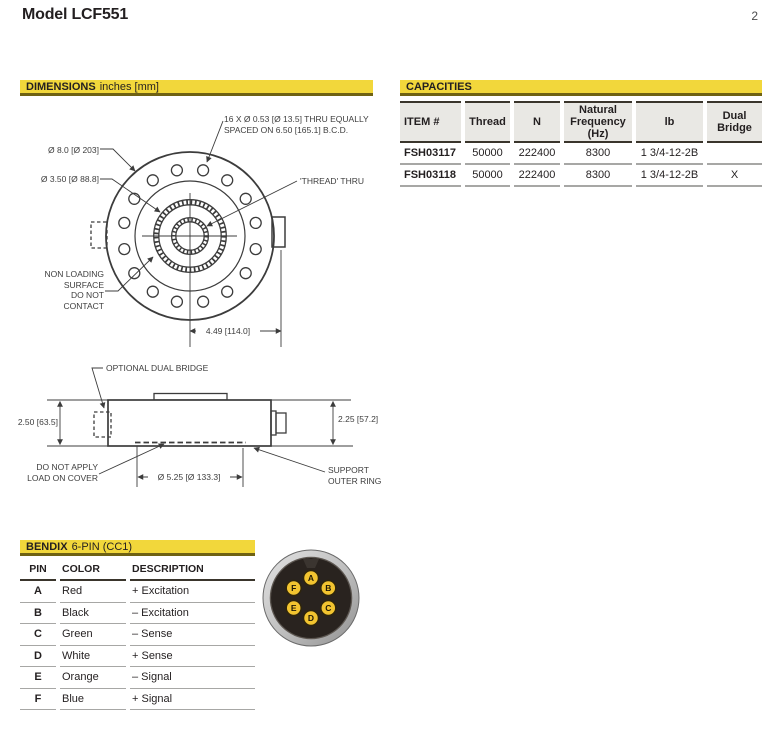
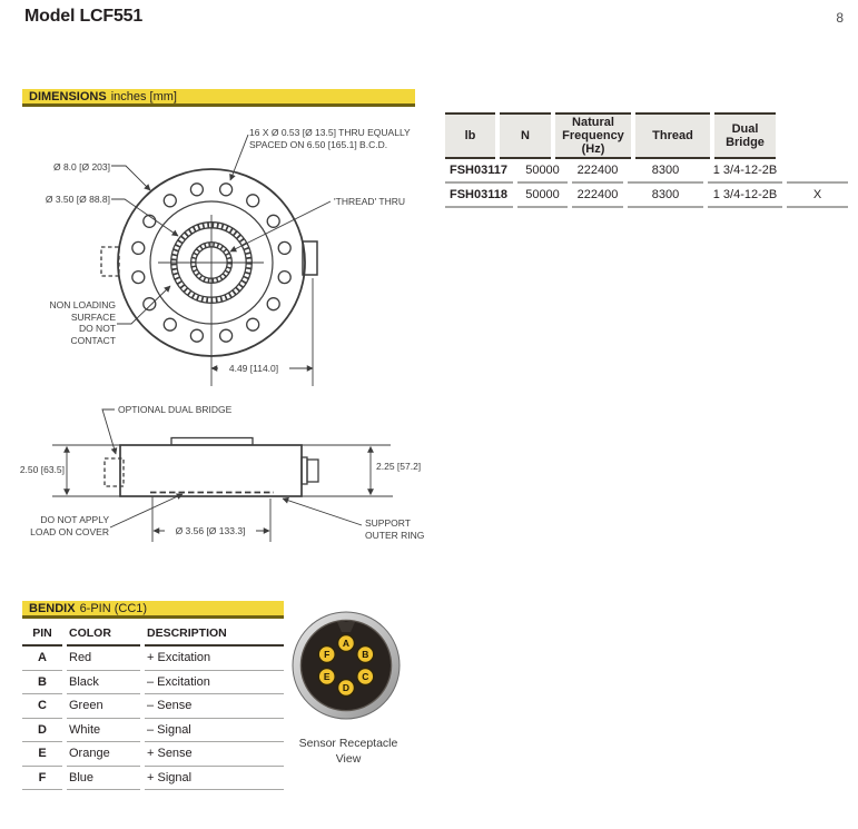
  Model LCF551
- 2
+ 8
  DIMENSIONS
  inches [mm]
  16 X Ø 0.53 [Ø 13.5] THRU EQUALLY
  SPACED ON 6.50 [165.1] B.C.D.
  Ø 8.0 [Ø 203]
  Ø 3.50 [Ø 88.8]
  'THREAD' THRU
  NON LOADING
  SURFACE
  DO NOT
  CONTACT
  4.49 [114.0]
- CAPACITIES
- ITEM #
- Thread
+ lb
  N
  Natural
  Frequency
  (Hz)
- lb
+ Thread
  Dual
  Bridge
  FSH03117
  50000
  222400
  8300
  1 3/4-12-2B
  FSH03118
  50000
  222400
  8300
  1 3/4-12-2B
  X
  OPTIONAL DUAL BRIDGE
  2.50 [63.5]
  2.25 [57.2]
  DO NOT APPLY
  LOAD ON COVER
- Ø 5.25 [Ø 133.3]
+ Ø 3.56 [Ø 133.3]
  SUPPORT
  OUTER RING
  BENDIX
  6-PIN (CC1)
  PIN
  COLOR
  DESCRIPTION
  A
  Red
  + Excitation
  B
  Black
  – Excitation
  C
  Green
  – Sense
  D
  White
- + Sense
+ – Signal
  E
  Orange
- – Signal
+ + Sense
  F
  Blue
  + Signal
  A
  B
  C
  D
  E
  F
+ Sensor Receptacle
+ View
